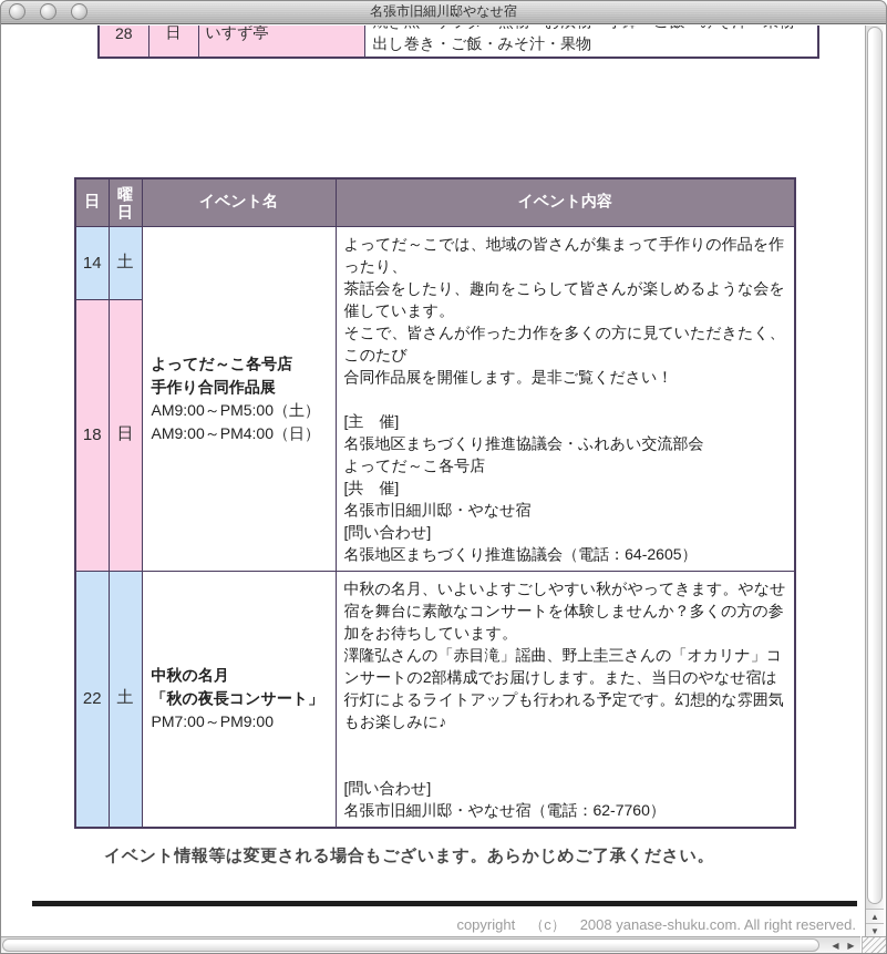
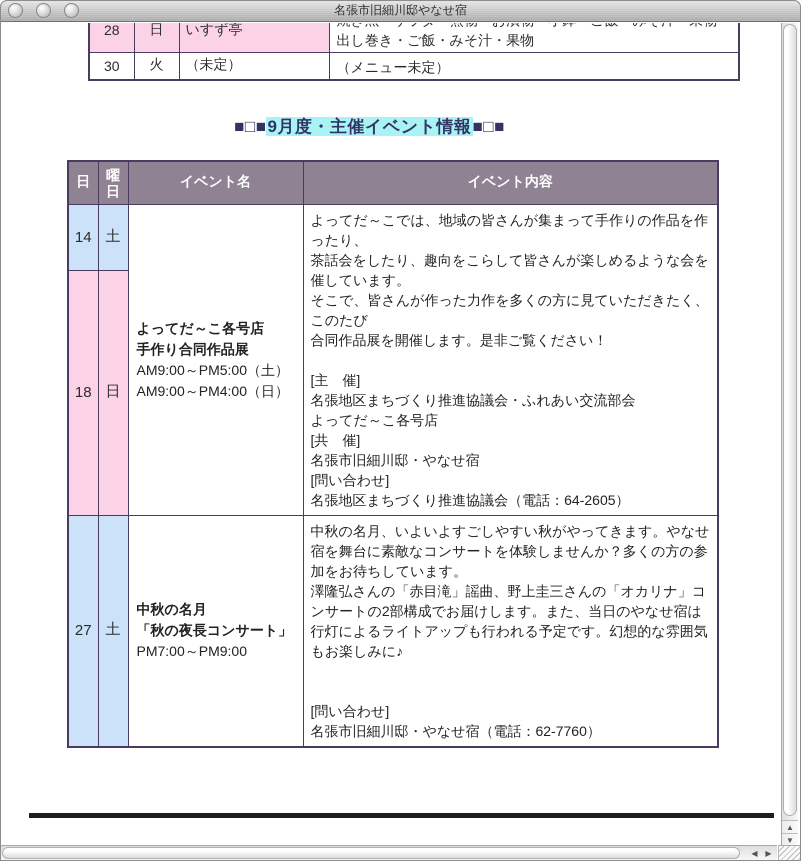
  名張市旧細川邸やなせ宿
+ 30	火	（未定）	（メニュー未定）
+ ■□■9月度・主催イベント情報■□■
  日	曜日	イベント名	イベント内容
  14	土	よってだ～こ各号店 手作り合同作品展 AM9:00～PM5:00（土） AM9:00～PM4:00（日）	よってだ～こでは、地域の皆さんが集まって手作りの作品を作ったり、 茶話会をしたり、趣向をこらして皆さんが楽しめるような会を催しています。 そこで、皆さんが作った力作を多くの方に見ていただきたく、このたび 合同作品展を開催します。是非ご覧ください！ [主 催] 名張地区まちづくり推進協議会・ふれあい交流部会 よってだ～こ各号店 [共 催] 名張市旧細川邸・やなせ宿 [問い合わせ] 名張地区まちづくり推進協議会（電話：64-2605）
  18	日
- 22	土	中秋の名月 「秋の夜長コンサート」 PM7:00～PM9:00	中秋の名月、いよいよすごしやすい秋がやってきます。やなせ宿を舞台に素敵なコンサートを体験しませんか？多くの方の参加をお待ちしています。 澤隆弘さんの「赤目滝」謡曲、野上圭三さんの「オカリナ」コンサートの2部構成でお届けします。また、当日のやなせ宿は行灯によるライトアップも行われる予定です。幻想的な雰囲気もお楽しみに♪ [問い合わせ] 名張市旧細川邸・やなせ宿（電話：62-7760）
+ 27	土	中秋の名月 「秋の夜長コンサート」 PM7:00～PM9:00	中秋の名月、いよいよすごしやすい秋がやってきます。やなせ宿を舞台に素敵なコンサートを体験しませんか？多くの方の参加をお待ちしています。 澤隆弘さんの「赤目滝」謡曲、野上圭三さんの「オカリナ」コンサートの2部構成でお届けします。また、当日のやなせ宿は行灯によるライトアップも行われる予定です。幻想的な雰囲気もお楽しみに♪ [問い合わせ] 名張市旧細川邸・やなせ宿（電話：62-7760）
- イベント情報等は変更される場合もございます。あらかじめご了承ください。
- copyright （c） 2008 yanase-shuku.com. All right reserved.
  ▲
  ▼
  ◀
  ▶
